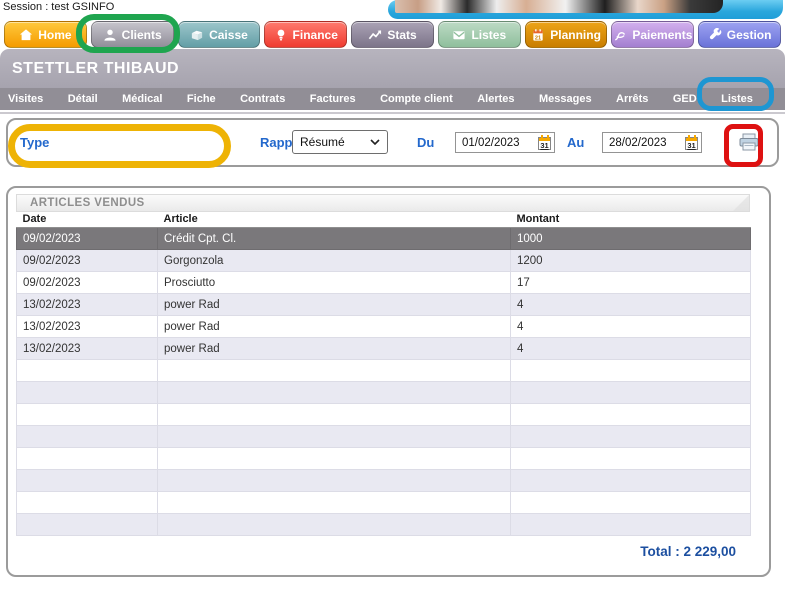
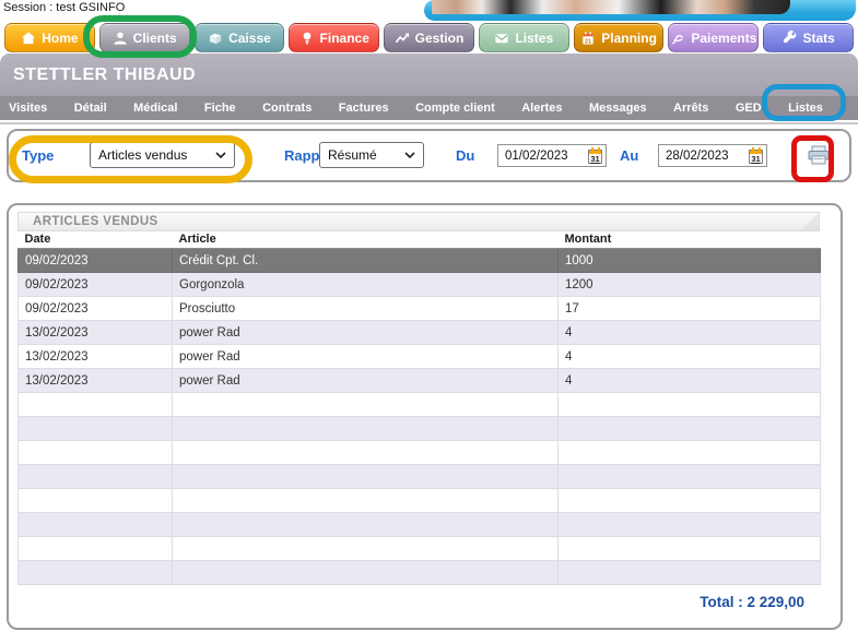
  Session : test GSINFO
  Home
  Clients
  Caisse
  Finance
- Stats
+ Gestion
  Listes
  Planning
  Paiements
- Gestion
+ Stats
  STETTLER THIBAUD
  Visites
  Détail
  Médical
  Fiche
  Contrats
  Factures
  Compte client
  Alertes
  Messages
  Arrêts
  GED
  Listes
  Type
+ Articles vendus
  Résumé
  Du
  01/02/2023
  31
  Au
  28/02/2023
  31
  ARTICLES VENDUS
  Date	Article	Montant
  09/02/2023	Crédit Cpt. Cl.	1000
  09/02/2023	Gorgonzola	1200
  09/02/2023	Prosciutto	17
  13/02/2023	power Rad	4
  13/02/2023	power Rad	4
  13/02/2023	power Rad	4
  Total : 2 229,00
